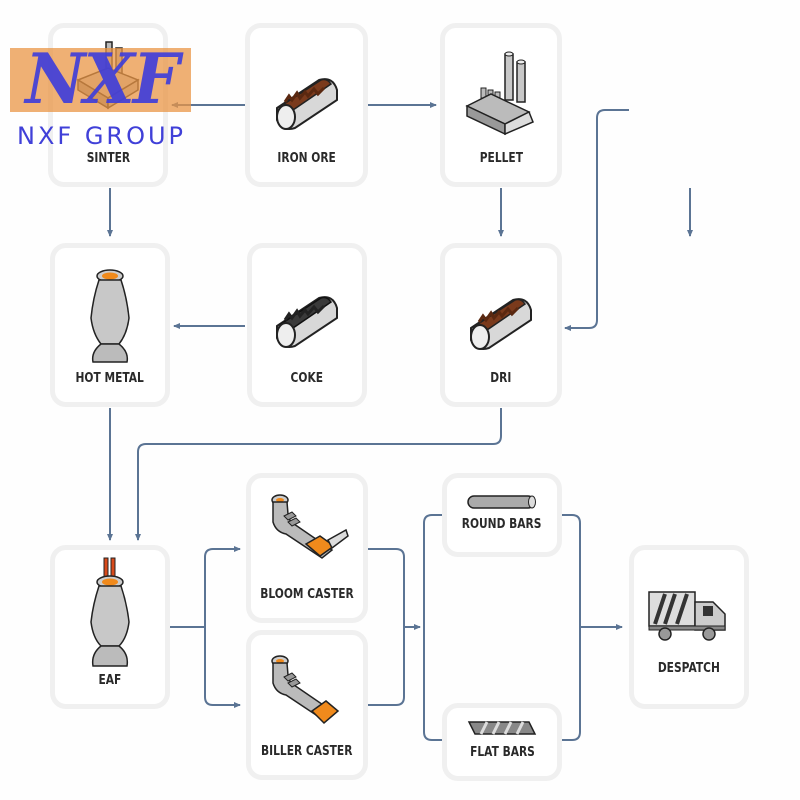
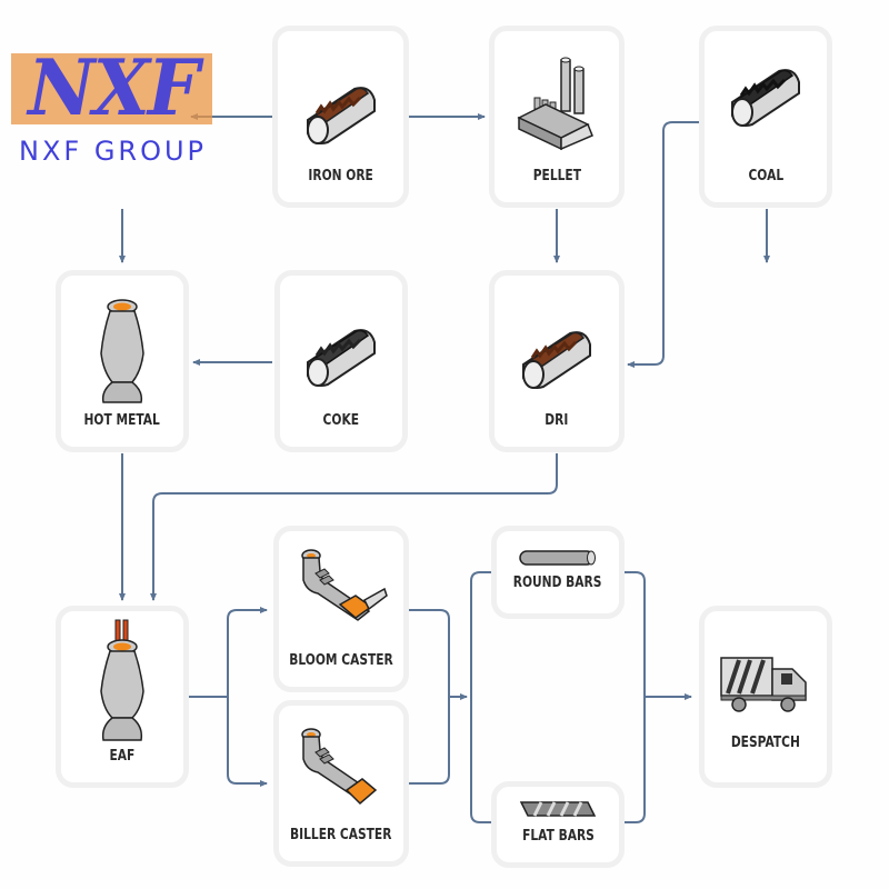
- SINTER
  IRON ORE
  PELLET
+ COAL
  HOT METAL
  COKE
  DRI
  EAF
  BLOOM CASTER
  BILLER CASTER
  ROUND BARS
  FLAT BARS
  DESPATCH
  NXF
  NXF GROUP
